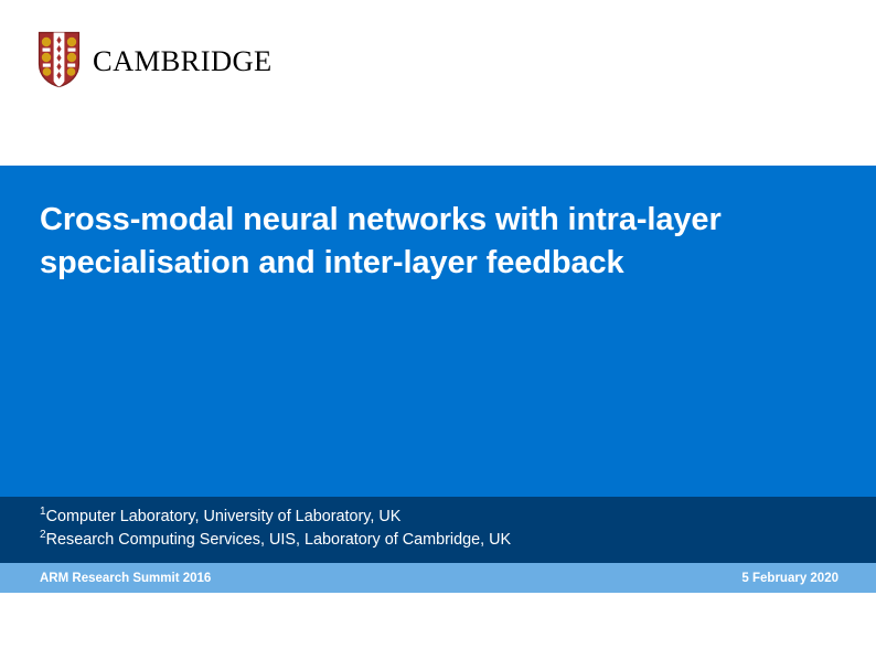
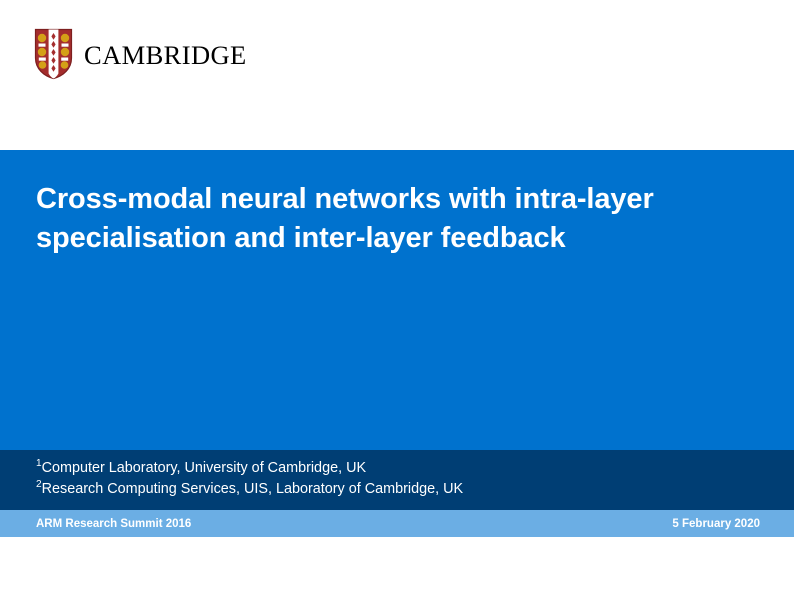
  CAMBRIDGE
  Cross-modal neural networks with intra-layer specialisation and inter-layer feedback
- 1Computer Laboratory, University of Laboratory, UK
+ 1Computer Laboratory, University of Cambridge, UK
  2Research Computing Services, UIS, Laboratory of Cambridge, UK
  ARM Research Summit 2016
  5 February 2020
